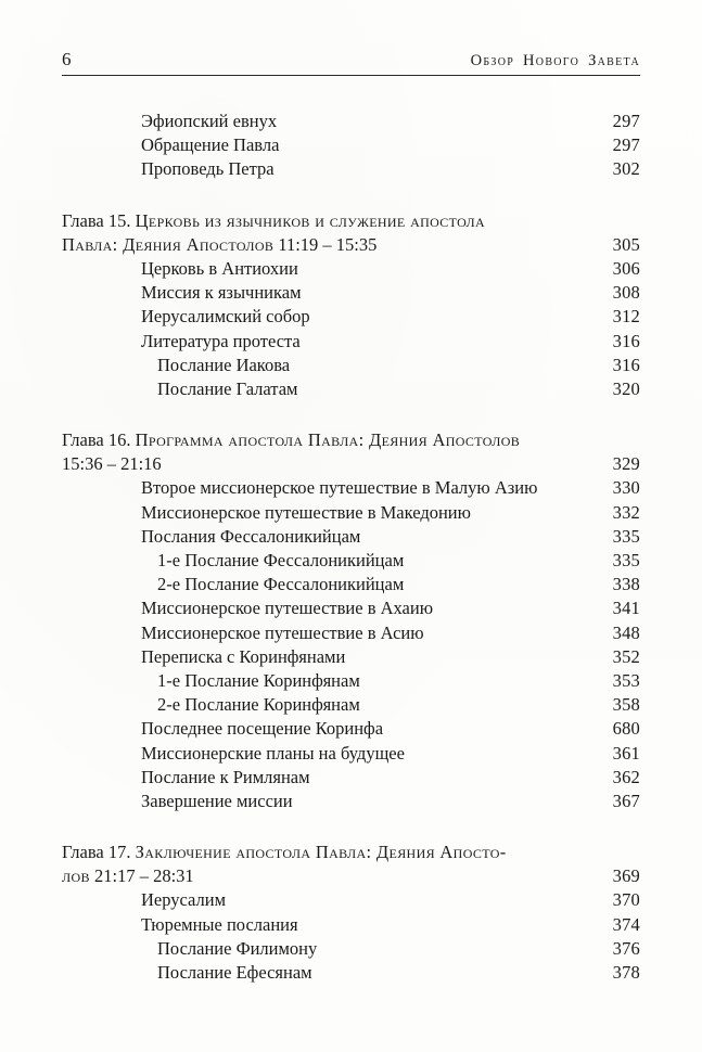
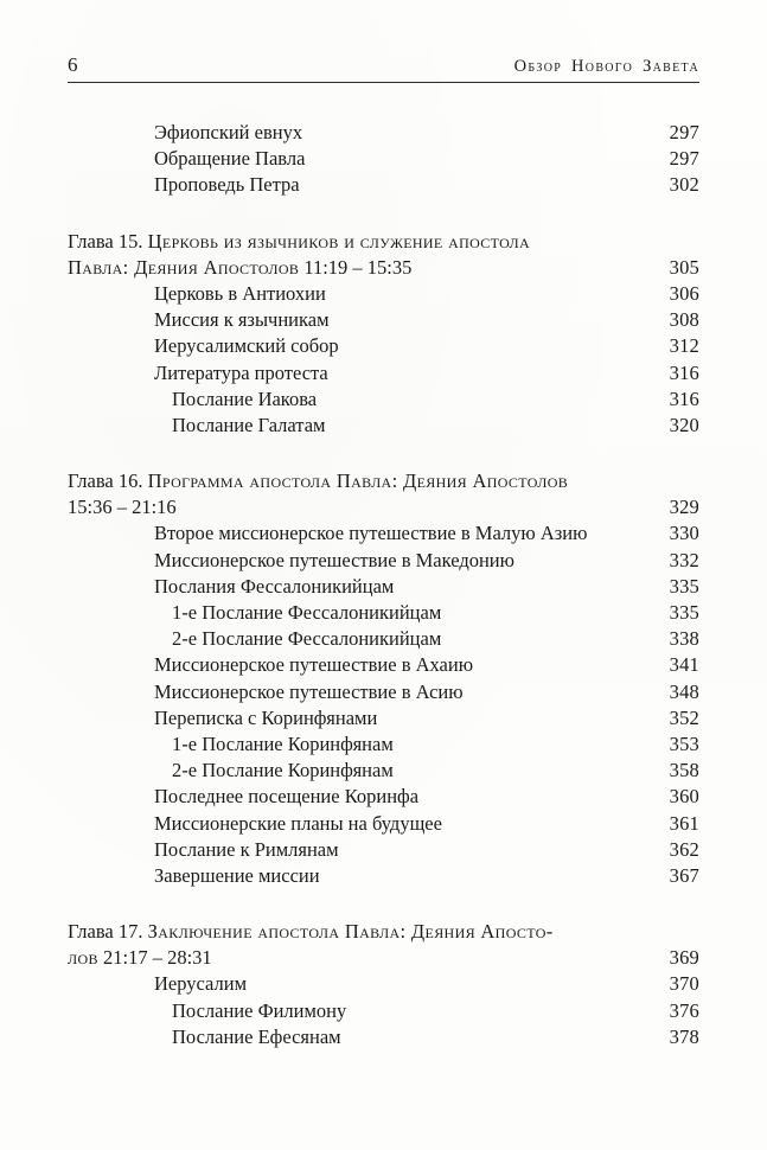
  6
  Обзор Нового Завета
  Эфиопский евнух
  297
  Обращение Павла
  297
  Проповедь Петра
  302
  Глава 15. Церковь из язычников и служение апостола
  Павла: Деяния Апостолов 11:19 – 15:35
  305
  Церковь в Антиохии
  306
  Миссия к язычникам
  308
  Иерусалимский собор
  312
  Литература протеста
  316
  Послание Иакова
  316
  Послание Галатам
  320
  Глава 16. Программа апостола Павла: Деяния Апостолов
  15:36 – 21:16
  329
  Второе миссионерское путешествие в Малую Азию
  330
  Миссионерское путешествие в Македонию
  332
  Послания Фессалоникийцам
  335
  1-е Послание Фессалоникийцам
  335
  2-е Послание Фессалоникийцам
  338
  Миссионерское путешествие в Ахаию
  341
  Миссионерское путешествие в Асию
  348
  Переписка с Коринфянами
  352
  1-е Послание Коринфянам
  353
  2-е Послание Коринфянам
  358
  Последнее посещение Коринфа
- 680
+ 360
  Миссионерские планы на будущее
  361
  Послание к Римлянам
  362
  Завершение миссии
  367
  Глава 17. Заключение апостола Павла: Деяния Апосто-
  лов 21:17 – 28:31
  369
  Иерусалим
  370
- Тюремные послания
- 374
  Послание Филимону
  376
  Послание Ефесянам
  378
